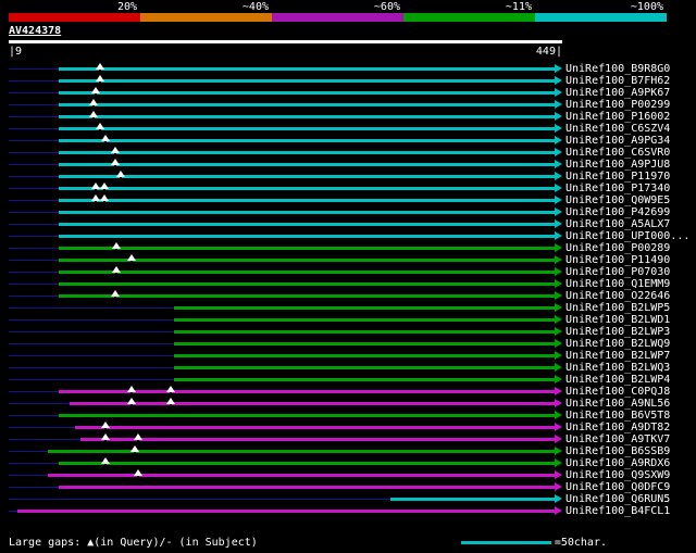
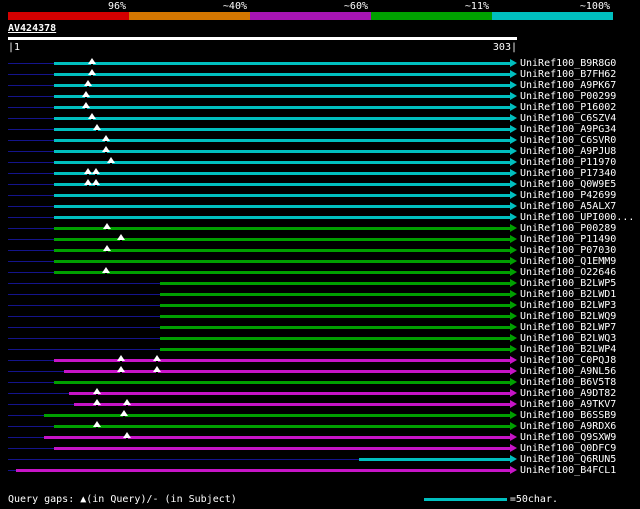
- 20%
+ 96%
  ~40%
  ~60%
  ~11%
  ~100%
  AV424378
- |9
+ |1
- 449|
+ 303|
  UniRef100_B9R8G0
  UniRef100_B7FH62
  UniRef100_A9PK67
  UniRef100_P00299
  UniRef100_P16002
  UniRef100_C6SZV4
  UniRef100_A9PG34
  UniRef100_C6SVR0
  UniRef100_A9PJU8
  UniRef100_P11970
  UniRef100_P17340
  UniRef100_Q0W9E5
  UniRef100_P42699
  UniRef100_A5ALX7
  UniRef100_UPI000...
  UniRef100_P00289
  UniRef100_P11490
  UniRef100_P07030
  UniRef100_Q1EMM9
  UniRef100_O22646
  UniRef100_B2LWP5
  UniRef100_B2LWD1
  UniRef100_B2LWP3
  UniRef100_B2LWQ9
  UniRef100_B2LWP7
  UniRef100_B2LWQ3
  UniRef100_B2LWP4
  UniRef100_C0PQJ8
  UniRef100_A9NL56
  UniRef100_B6V5T8
  UniRef100_A9DT82
  UniRef100_A9TKV7
  UniRef100_B6SSB9
  UniRef100_A9RDX6
  UniRef100_Q9SXW9
  UniRef100_Q0DFC9
  UniRef100_Q6RUN5
  UniRef100_B4FCL1
- Large gaps: ▲(in Query)/- (in Subject)
+ Query gaps: ▲(in Query)/- (in Subject)
  =50char.
